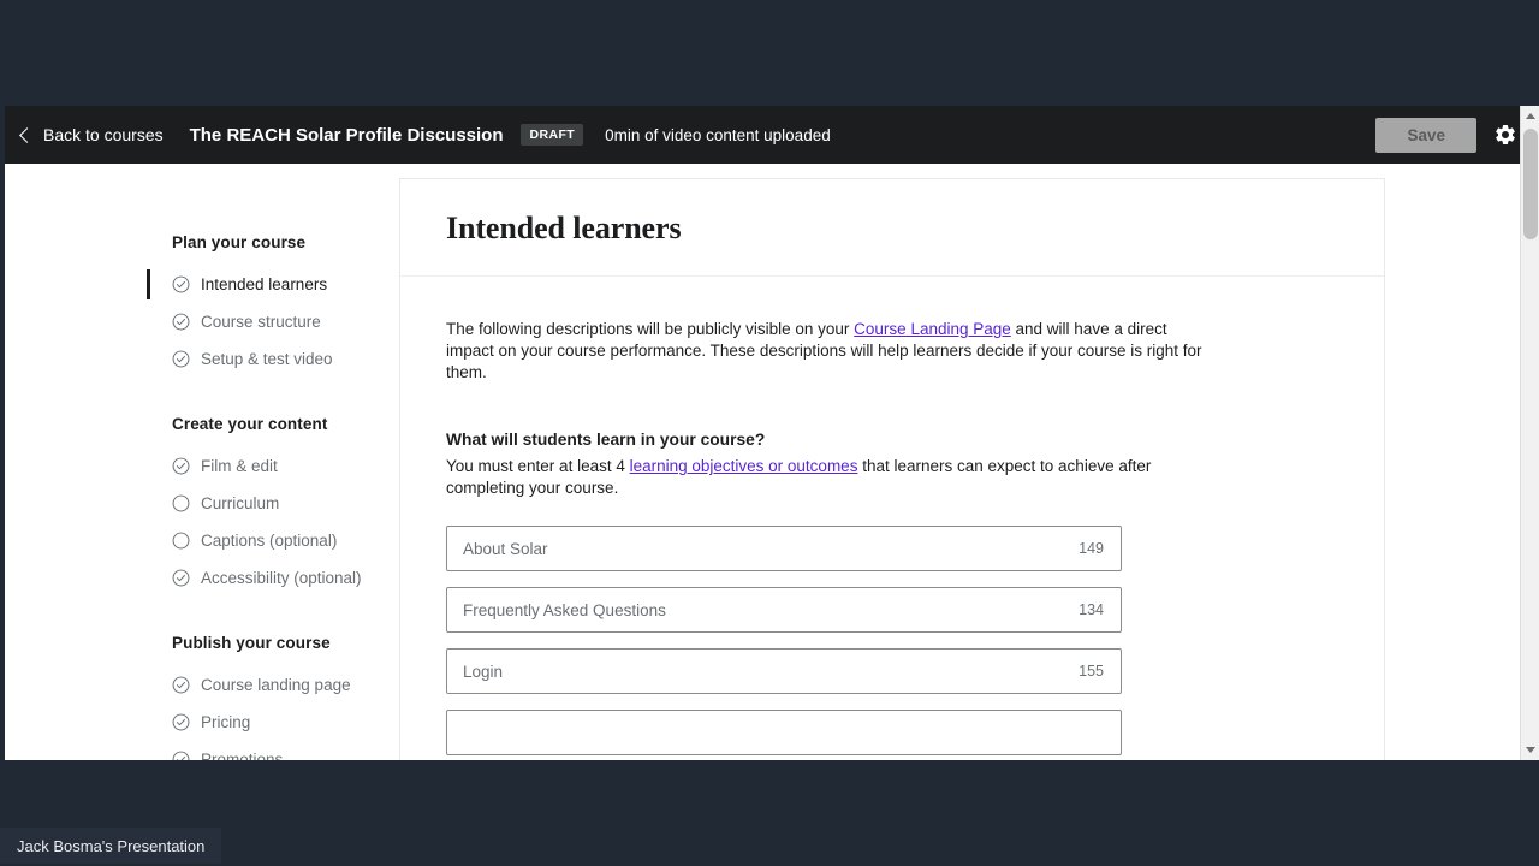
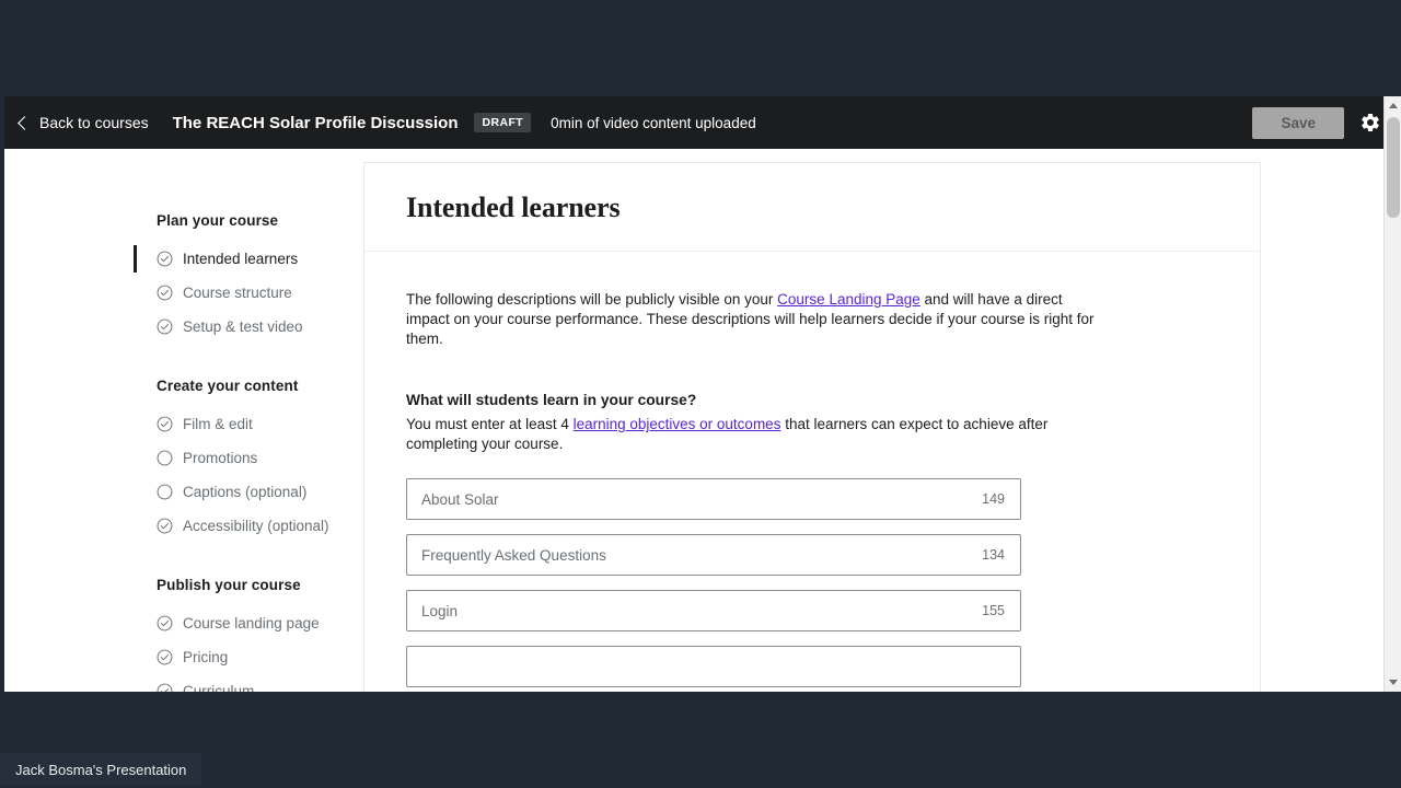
  Back to courses
  The REACH Solar Profile Discussion
  DRAFT
  0min of video content uploaded
  Save
  Plan your course
  Intended learners
  Course structure
  Setup & test video
  Create your content
  Film & edit
- Curriculum
+ Promotions
  Captions (optional)
  Accessibility (optional)
  Publish your course
  Course landing page
  Pricing
- Promotions
+ Curriculum
  Intended learners
  The following descriptions will be publicly visible on your Course Landing Page and will have a direct impact on your course performance. These descriptions will help learners decide if your course is right for them.
  What will students learn in your course?
  You must enter at least 4 learning objectives or outcomes that learners can expect to achieve after completing your course.
  About Solar
  149
  Frequently Asked Questions
  134
  Login
  155
  Jack Bosma's Presentation
